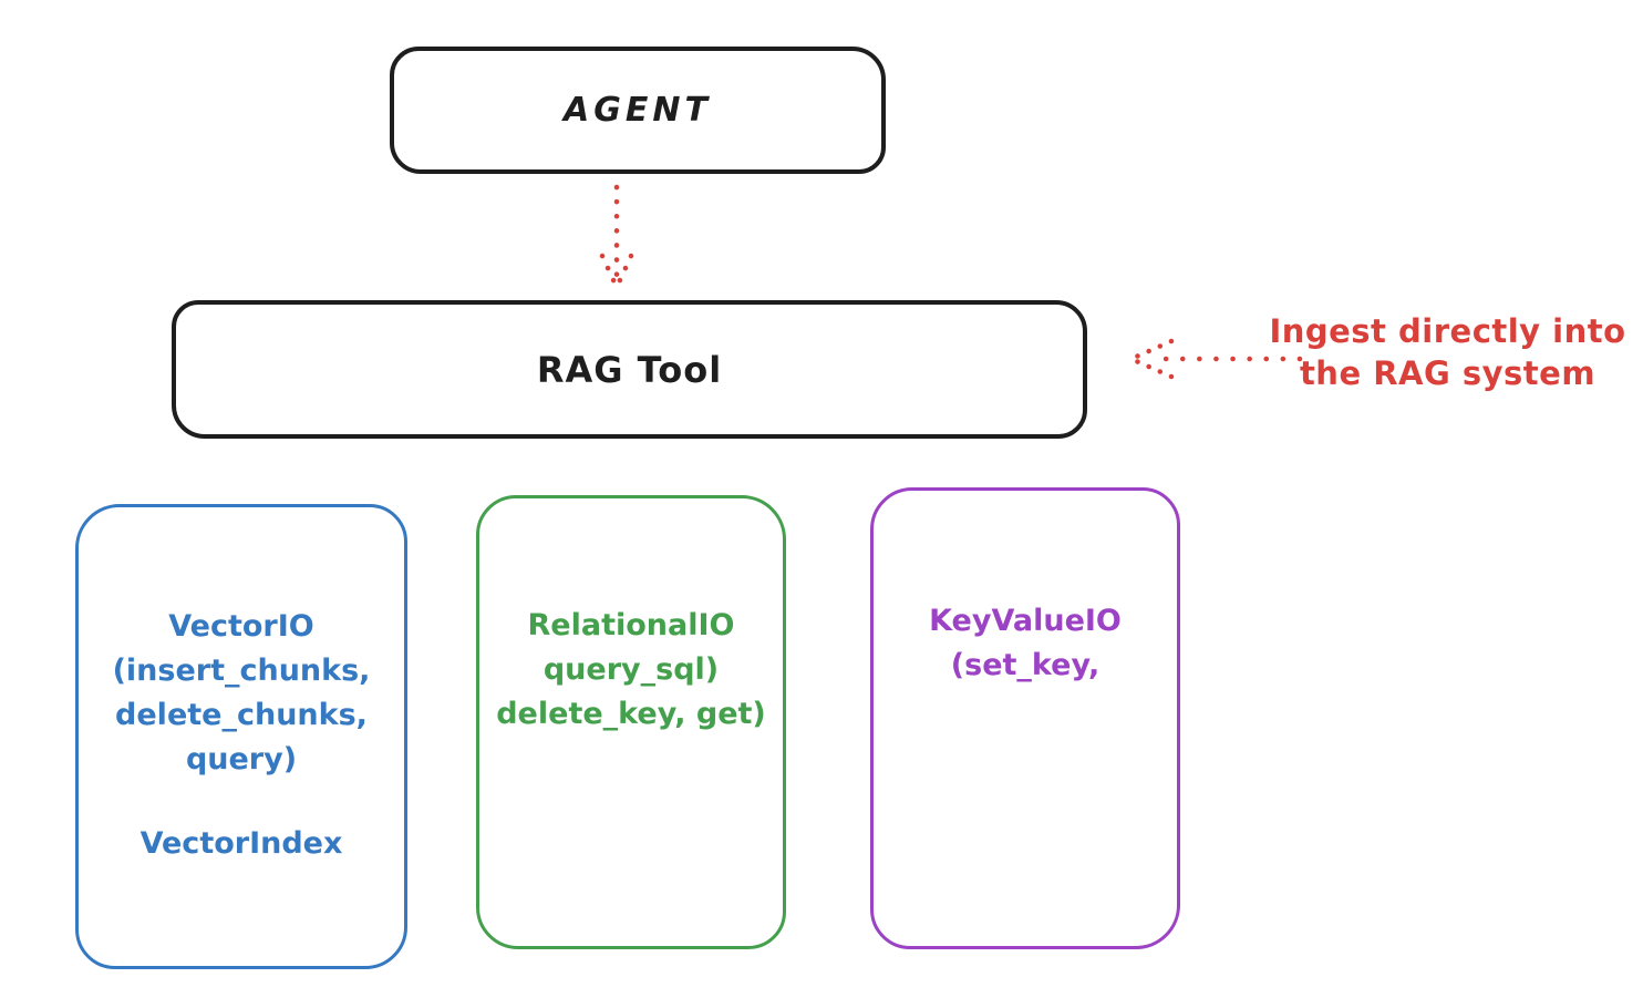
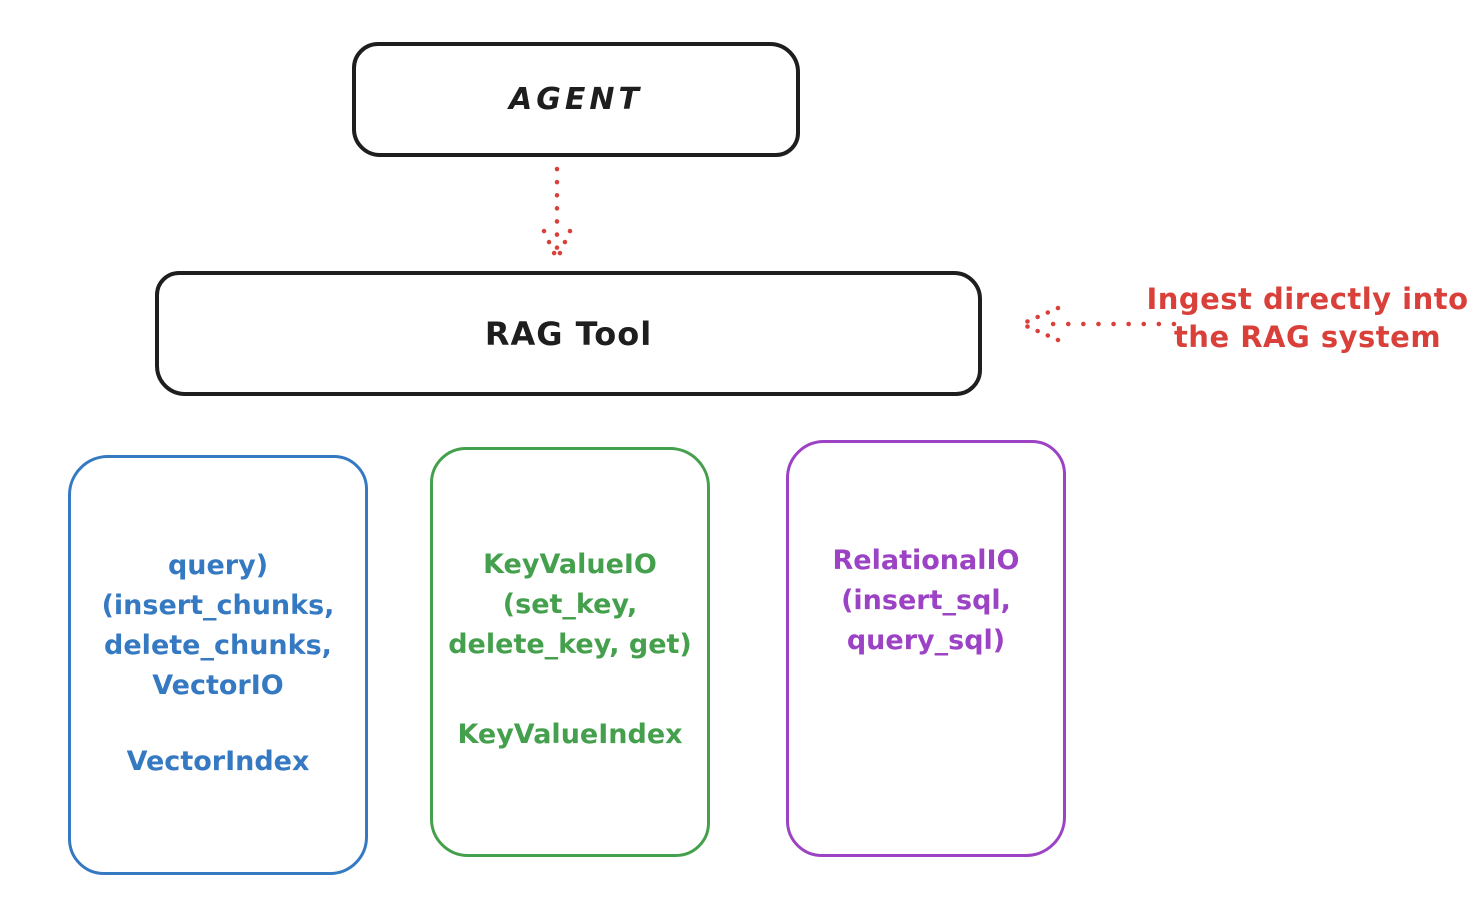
  AGENT
  RAG Tool
  Ingest directly into
  the RAG system
- VectorIO
+ query)
  (insert_chunks,
  delete_chunks,
- query)
+ VectorIO
  VectorIndex
- RelationalIO
+ KeyValueIO
- query_sql)
+ (set_key,
  delete_key, get)
+ KeyValueIndex
- KeyValueIO
+ RelationalIO
+ (insert_sql,
- (set_key,
+ query_sql)
